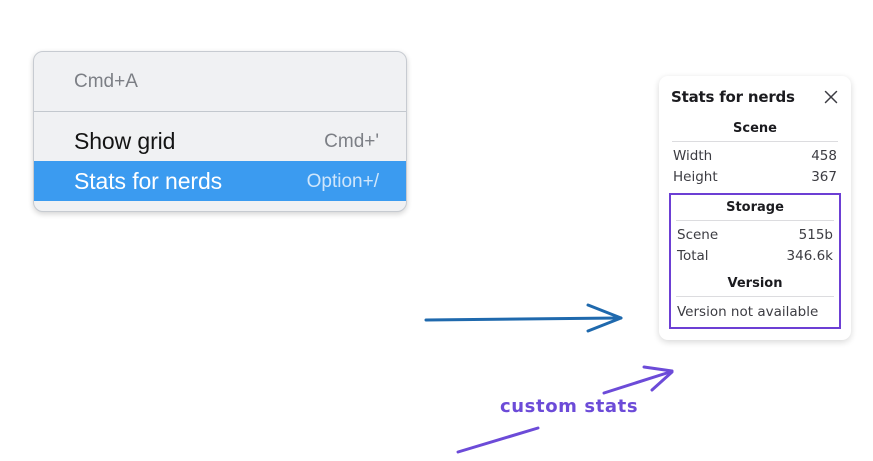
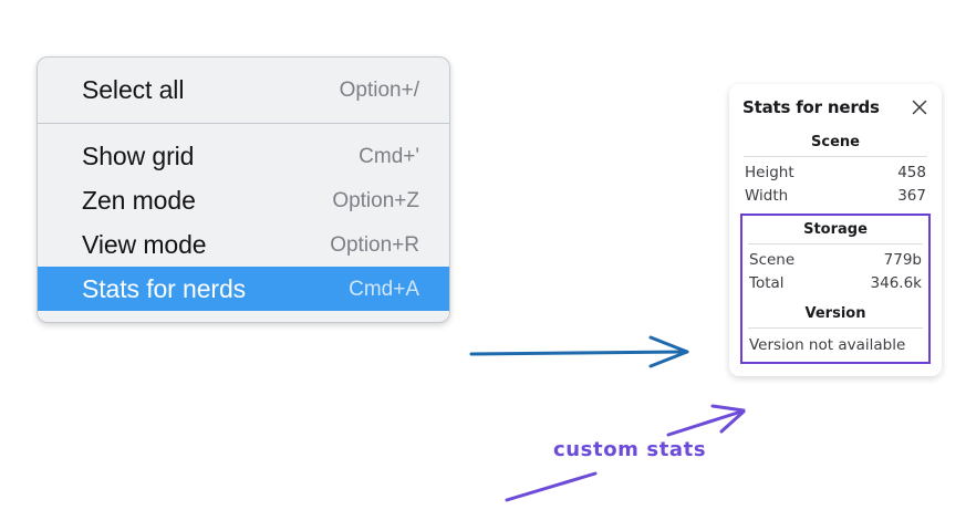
+ Select all
- Cmd+A
+ Option+/
  Show grid
  Cmd+'
+ Zen mode
+ Option+Z
+ View mode
+ Option+R
  Stats for nerds
- Option+/
+ Cmd+A
  Stats for nerds
  Scene
- Width
+ Height
  458
- Height
+ Width
  367
  Storage
  Scene
- 515b
+ 779b
  Total
  346.6k
  Version
  Version not available
  custom stats
